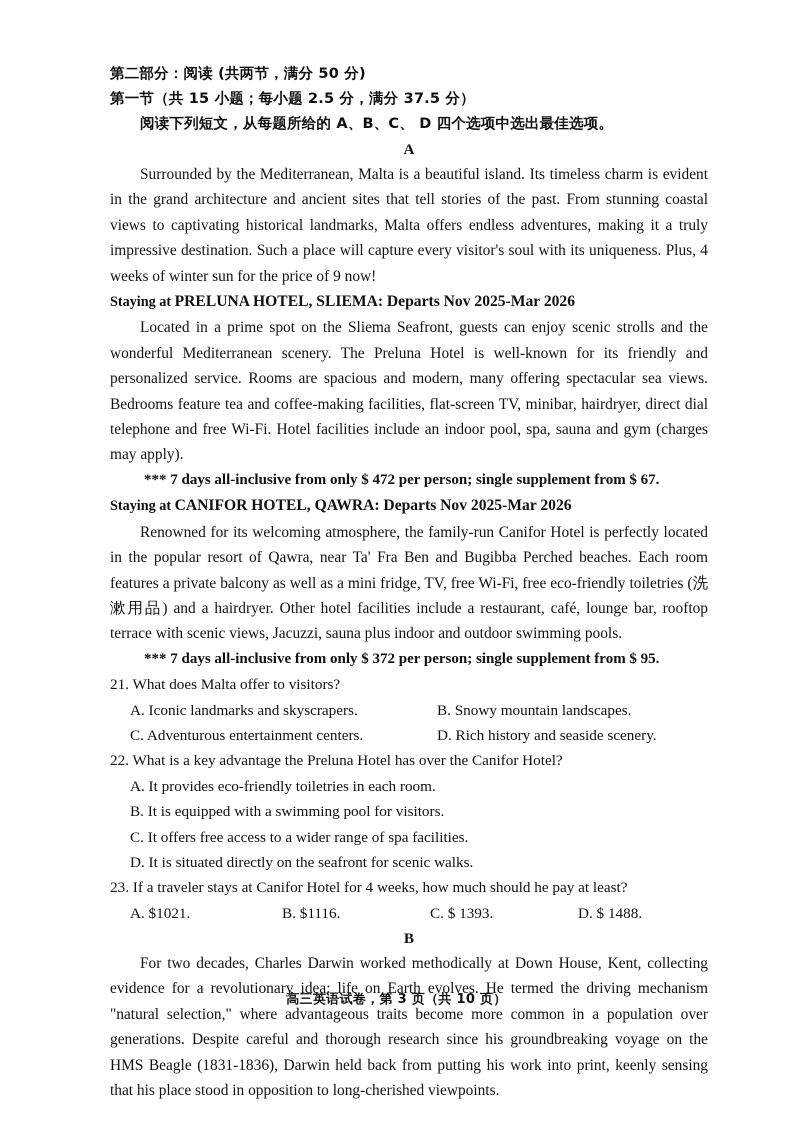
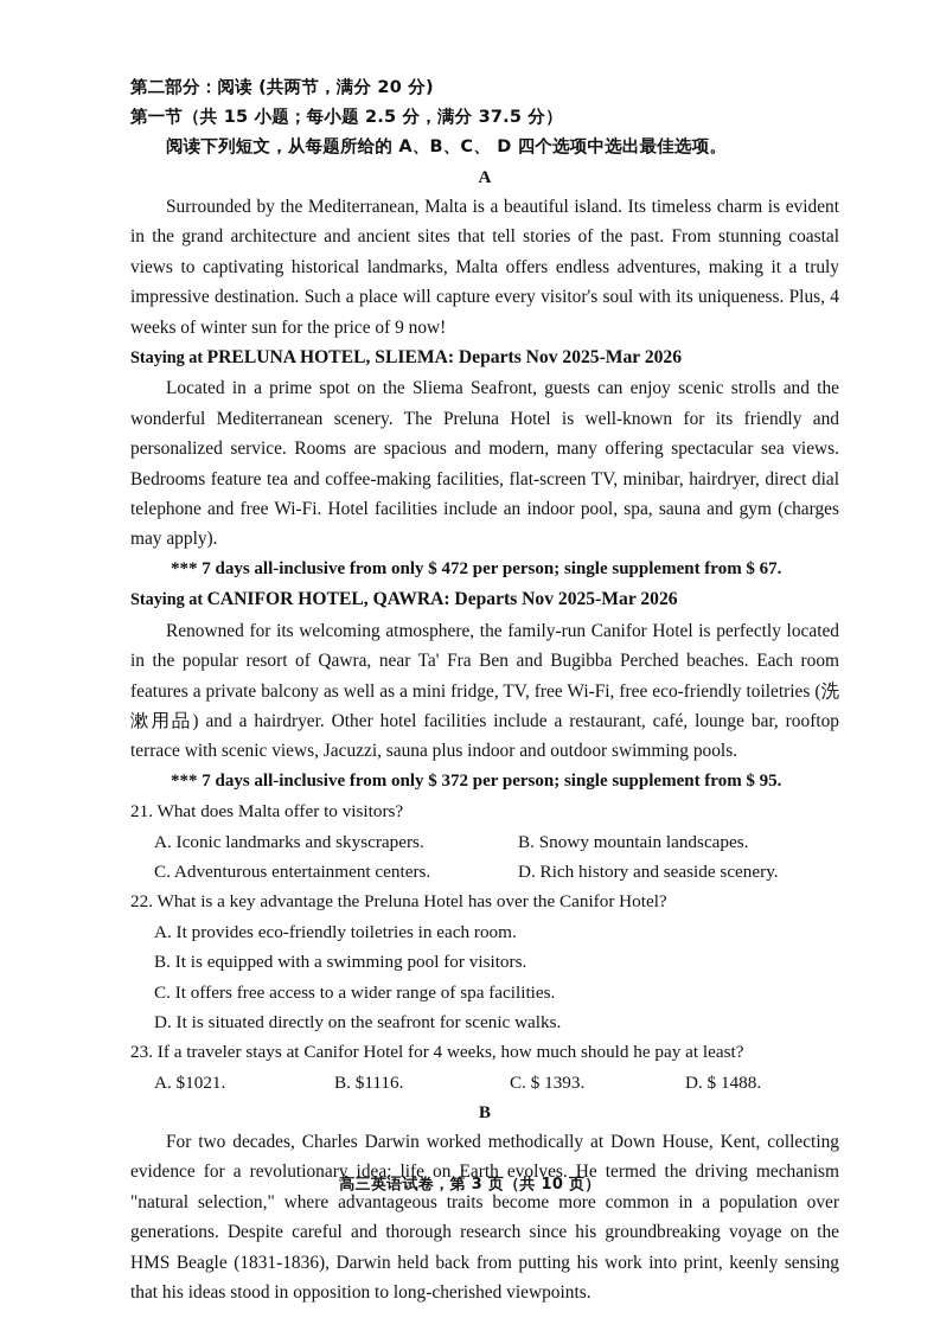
- 第二部分：阅读 (共两节，满分 50 分)
+ 第二部分：阅读 (共两节，满分 20 分)
  第一节（共 15 小题；每小题 2.5 分，满分 37.5 分）
  阅读下列短文，从每题所给的 A、B、C、 D 四个选项中选出最佳选项。
  A
  Surrounded by the Mediterranean, Malta is a beautiful island. Its timeless charm is evident in the grand architecture and ancient sites that tell stories of the past. From stunning coastal views to captivating historical landmarks, Malta offers endless adventures, making it a truly impressive destination. Such a place will capture every visitor's soul with its uniqueness. Plus, 4 weeks of winter sun for the price of 9 now!
  Staying at PRELUNA HOTEL, SLIEMA: Departs Nov 2025-Mar 2026
  Located in a prime spot on the Sliema Seafront, guests can enjoy scenic strolls and the wonderful Mediterranean scenery. The Preluna Hotel is well-known for its friendly and personalized service. Rooms are spacious and modern, many offering spectacular sea views. Bedrooms feature tea and coffee-making facilities, flat-screen TV, minibar, hairdryer, direct dial telephone and free Wi-Fi. Hotel facilities include an indoor pool, spa, sauna and gym (charges may apply).
  *** 7 days all-inclusive from only $ 472 per person; single supplement from $ 67.
  Staying at CANIFOR HOTEL, QAWRA: Departs Nov 2025-Mar 2026
  Renowned for its welcoming atmosphere, the family-run Canifor Hotel is perfectly located in the popular resort of Qawra, near Ta' Fra Ben and Bugibba Perched beaches. Each room features a private balcony as well as a mini fridge, TV, free Wi-Fi, free eco-friendly toiletries (洗漱用品) and a hairdryer. Other hotel facilities include a restaurant, café, lounge bar, rooftop terrace with scenic views, Jacuzzi, sauna plus indoor and outdoor swimming pools.
  *** 7 days all-inclusive from only $ 372 per person; single supplement from $ 95.
  21. What does Malta offer to visitors?
  A. Iconic landmarks and skyscrapers.
  B. Snowy mountain landscapes.
  C. Adventurous entertainment centers.
  D. Rich history and seaside scenery.
  22. What is a key advantage the Preluna Hotel has over the Canifor Hotel?
  A. It provides eco-friendly toiletries in each room.
  B. It is equipped with a swimming pool for visitors.
  C. It offers free access to a wider range of spa facilities.
  D. It is situated directly on the seafront for scenic walks.
  23. If a traveler stays at Canifor Hotel for 4 weeks, how much should he pay at least?
  A. $1021.
  B. $1116.
  C. $ 1393.
  D. $ 1488.
  B
- For two decades, Charles Darwin worked methodically at Down House, Kent, collecting evidence for a revolutionary idea: life on Earth evolves. He termed the driving mechanism "natural selection," where advantageous traits become more common in a population over generations. Despite careful and thorough research since his groundbreaking voyage on the HMS Beagle (1831-1836), Darwin held back from putting his work into print, keenly sensing that his place stood in opposition to long-cherished viewpoints.
+ For two decades, Charles Darwin worked methodically at Down House, Kent, collecting evidence for a revolutionary idea: life on Earth evolves. He termed the driving mechanism "natural selection," where advantageous traits become more common in a population over generations. Despite careful and thorough research since his groundbreaking voyage on the HMS Beagle (1831-1836), Darwin held back from putting his work into print, keenly sensing that his ideas stood in opposition to long-cherished viewpoints.
  高三英语试卷，第 3 页（共 10 页）
